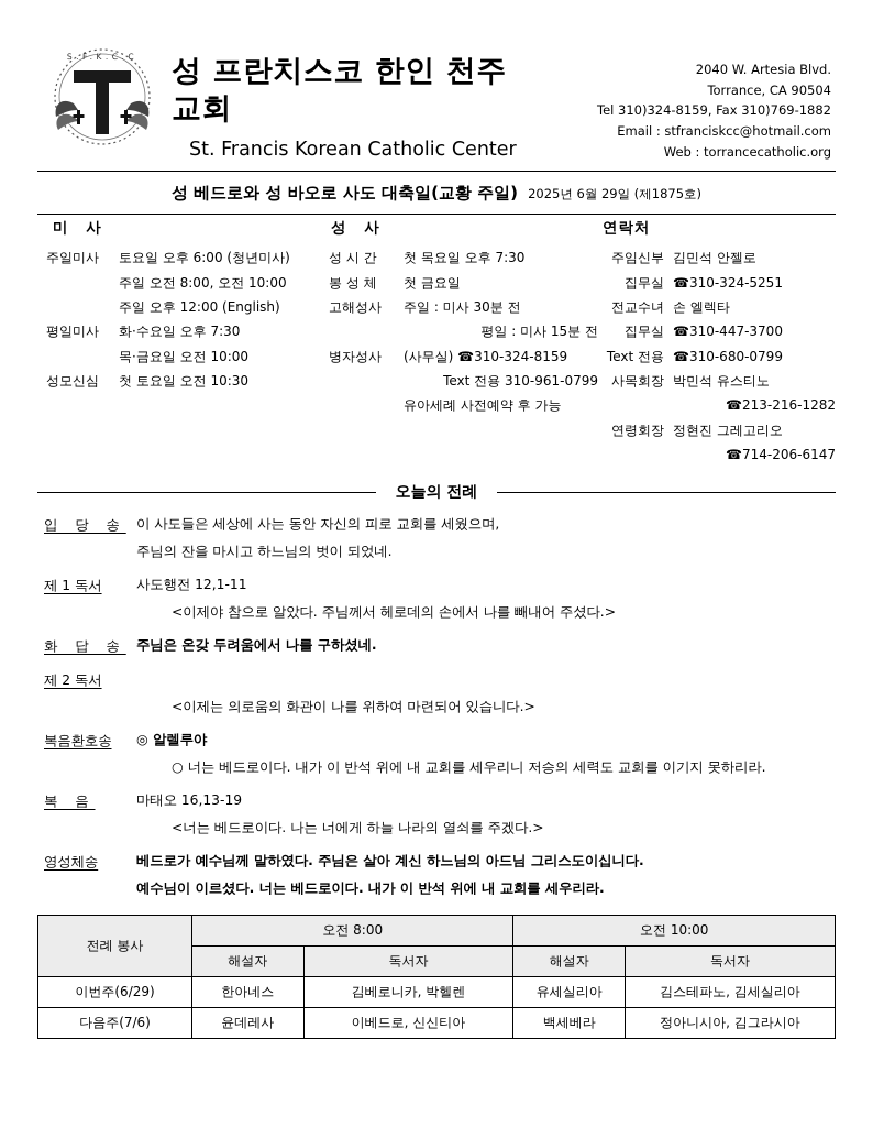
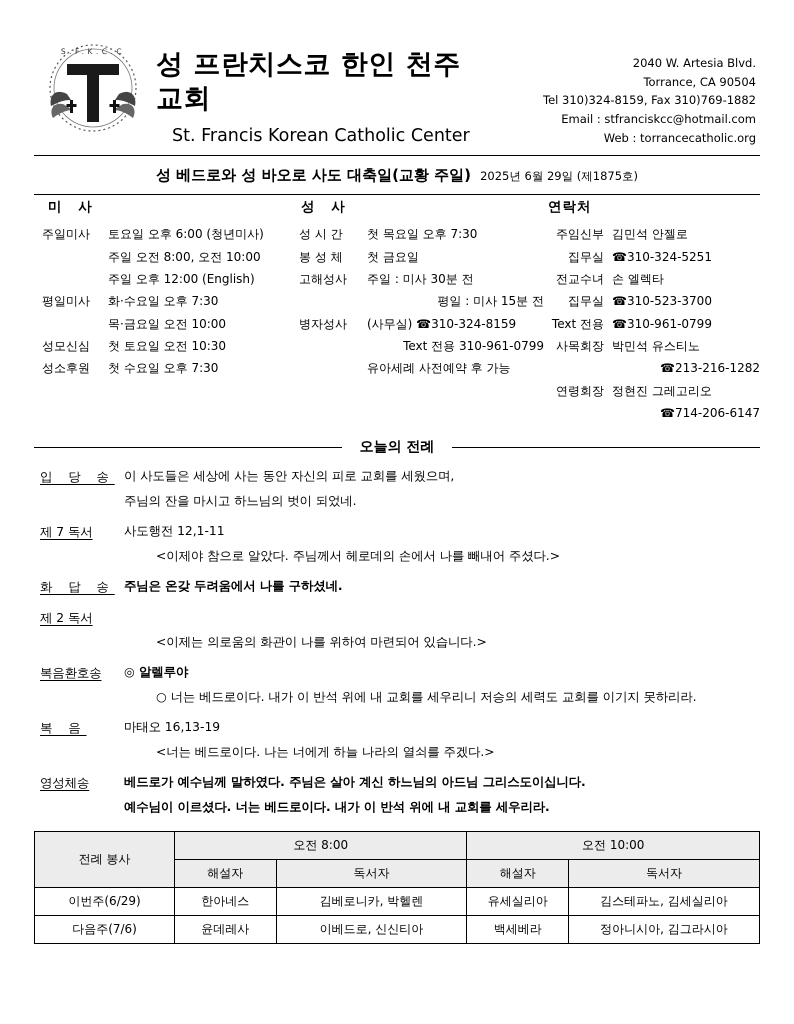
  S.F.K.C.C
  성 프란치스코 한인 천주교회
  St. Francis Korean Catholic Center
  2040 W. Artesia Blvd.
  Torrance, CA 90504
  Tel 310)324-8159, Fax 310)769-1882
  Email : stfranciskcc@hotmail.com
  Web : torrancecatholic.org
  성 베드로와 성 바오로 사도 대축일(교황 주일) 2025년 6월 29일 (제1875호)
  미 사
  주일미사
  토요일 오후 6:00 (청년미사)
  주일 오전 8:00, 오전 10:00
  주일 오후 12:00 (English)
  평일미사
  화·수요일 오후 7:30
  목·금요일 오전 10:00
  성모신심
  첫 토요일 오전 10:30
+ 성소후원
+ 첫 수요일 오후 7:30
  성 사
  성 시 간
  첫 목요일 오후 7:30
  봉 성 체
  첫 금요일
  고해성사
  주일 : 미사 30분 전
  평일 : 미사 15분 전
  병자성사
  (사무실) ☎310-324-8159
  Text 전용 310-961-0799
  유아세례 사전예약 후 가능
  연락처
  주임신부
  김민석 안젤로
  집무실
  ☎310-324-5251
  전교수녀
  손 엘렉타
  집무실
- ☎310-447-3700
+ ☎310-523-3700
  Text 전용
- ☎310-680-0799
+ ☎310-961-0799
  사목회장
  박민석 유스티노
  ☎213-216-1282
  연령회장
  정현진 그레고리오
  ☎714-206-6147
  오늘의 전례
  입 당 송
  이 사도들은 세상에 사는 동안 자신의 피로 교회를 세웠으며,
  주님의 잔을 마시고 하느님의 벗이 되었네.
- 제 1 독서
+ 제 7 독서
  사도행전 12,1-11
  <이제야 참으로 알았다. 주님께서 헤로데의 손에서 나를 빼내어 주셨다.>
  화 답 송
  주님은 온갖 두려움에서 나를 구하셨네.
  제 2 독서
  <이제는 의로움의 화관이 나를 위하여 마련되어 있습니다.>
  복음환호송
  ◎ 알렐루야
  ○ 너는 베드로이다. 내가 이 반석 위에 내 교회를 세우리니 저승의 세력도 교회를 이기지 못하리라.
  복 음
  마태오 16,13-19
  <너는 베드로이다. 나는 너에게 하늘 나라의 열쇠를 주겠다.>
  영성체송
  베드로가 예수님께 말하였다. 주님은 살아 계신 하느님의 아드님 그리스도이십니다.
  예수님이 이르셨다. 너는 베드로이다. 내가 이 반석 위에 내 교회를 세우리라.
  전례 봉사	오전 8:00	오전 10:00
  해설자	독서자	해설자	독서자
  이번주(6/29)	한아네스	김베로니카, 박헬렌	유세실리아	김스테파노, 김세실리아
  다음주(7/6)	윤데레사	이베드로, 신신티아	백세베라	정아니시아, 김그라시아
